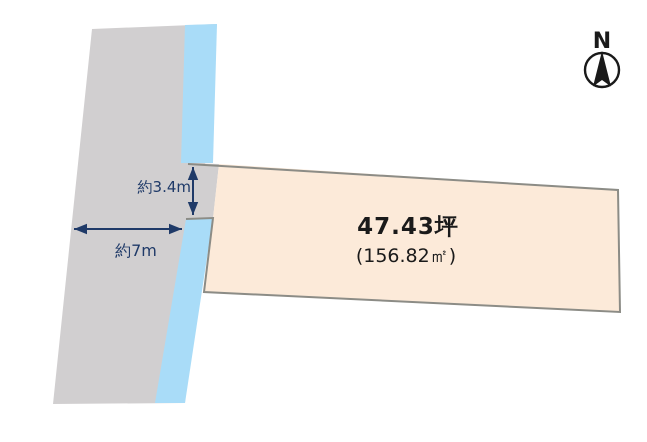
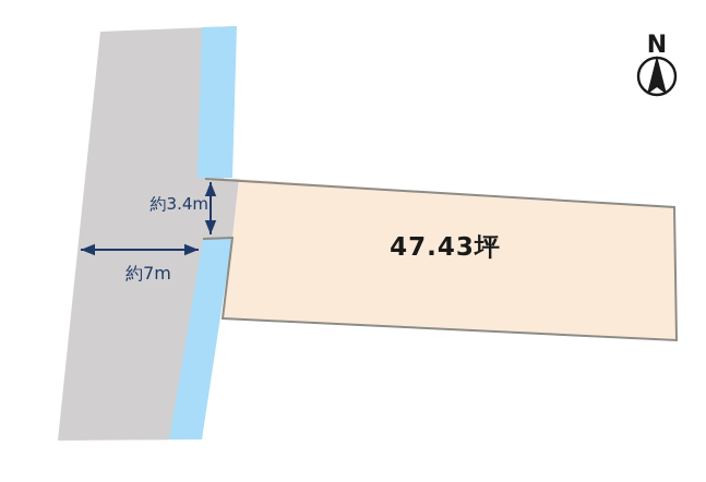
  約3.4m
  約7m
  47.43坪
- (156.82㎡)
  N
